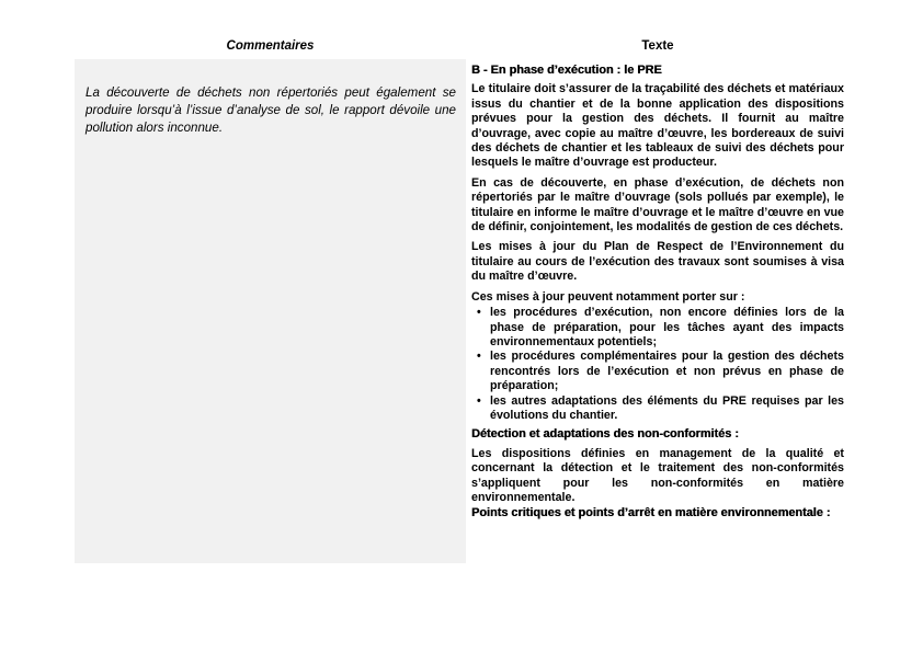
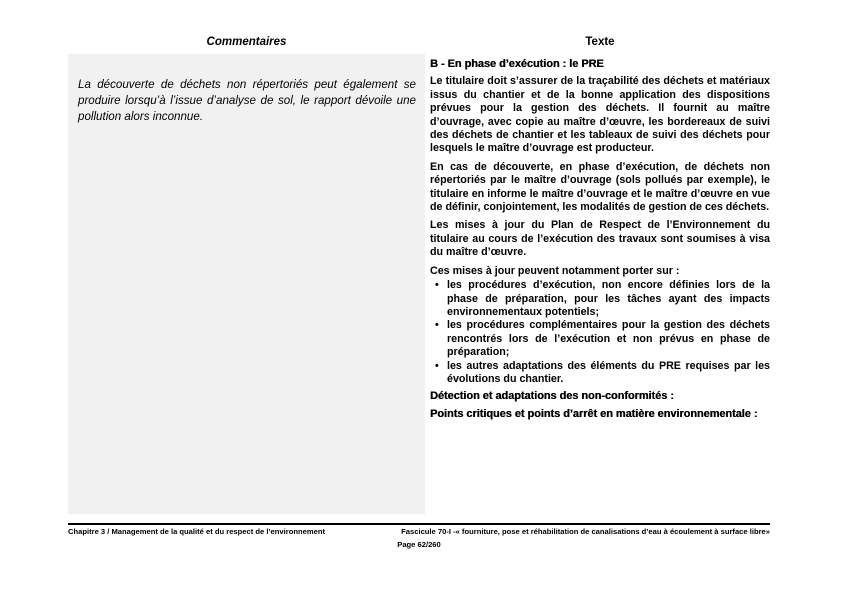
  Commentaires
  Texte
  La découverte de déchets non répertoriés peut également se produire lorsqu’à l’issue d’analyse de sol, le rapport dévoile une pollution alors inconnue.
  B - En phase d’exécution : le PRE
  Le titulaire doit s’assurer de la traçabilité des déchets et matériaux issus du chantier et de la bonne application des dispositions prévues pour la gestion des déchets. Il fournit au maître d’ouvrage, avec copie au maître d’œuvre, les bordereaux de suivi des déchets de chantier et les tableaux de suivi des déchets pour lesquels le maître d’ouvrage est producteur.
  En cas de découverte, en phase d’exécution, de déchets non répertoriés par le maître d’ouvrage (sols pollués par exemple), le titulaire en informe le maître d’ouvrage et le maître d’œuvre en vue de définir, conjointement, les modalités de gestion de ces déchets.
  Les mises à jour du Plan de Respect de l’Environnement du titulaire au cours de l’exécution des travaux sont soumises à visa du maître d’œuvre.
  Ces mises à jour peuvent notamment porter sur :
  les procédures d’exécution, non encore définies lors de la phase de préparation, pour les tâches ayant des impacts environnementaux potentiels;
  les procédures complémentaires pour la gestion des déchets rencontrés lors de l’exécution et non prévus en phase de préparation;
  les autres adaptations des éléments du PRE requises par les évolutions du chantier.
  Détection et adaptations des non-conformités :
- Les dispositions définies en management de la qualité et concernant la détection et le traitement des non-conformités s’appliquent pour les non-conformités en matière environnementale.
  Points critiques et points d’arrêt en matière environnementale :
+ Chapitre 3 / Management de la qualité et du respect de l’environnement
+ Fascicule 70-I -« fourniture, pose et réhabilitation de canalisations d’eau à écoulement à surface libre»
+ Page 62/260
